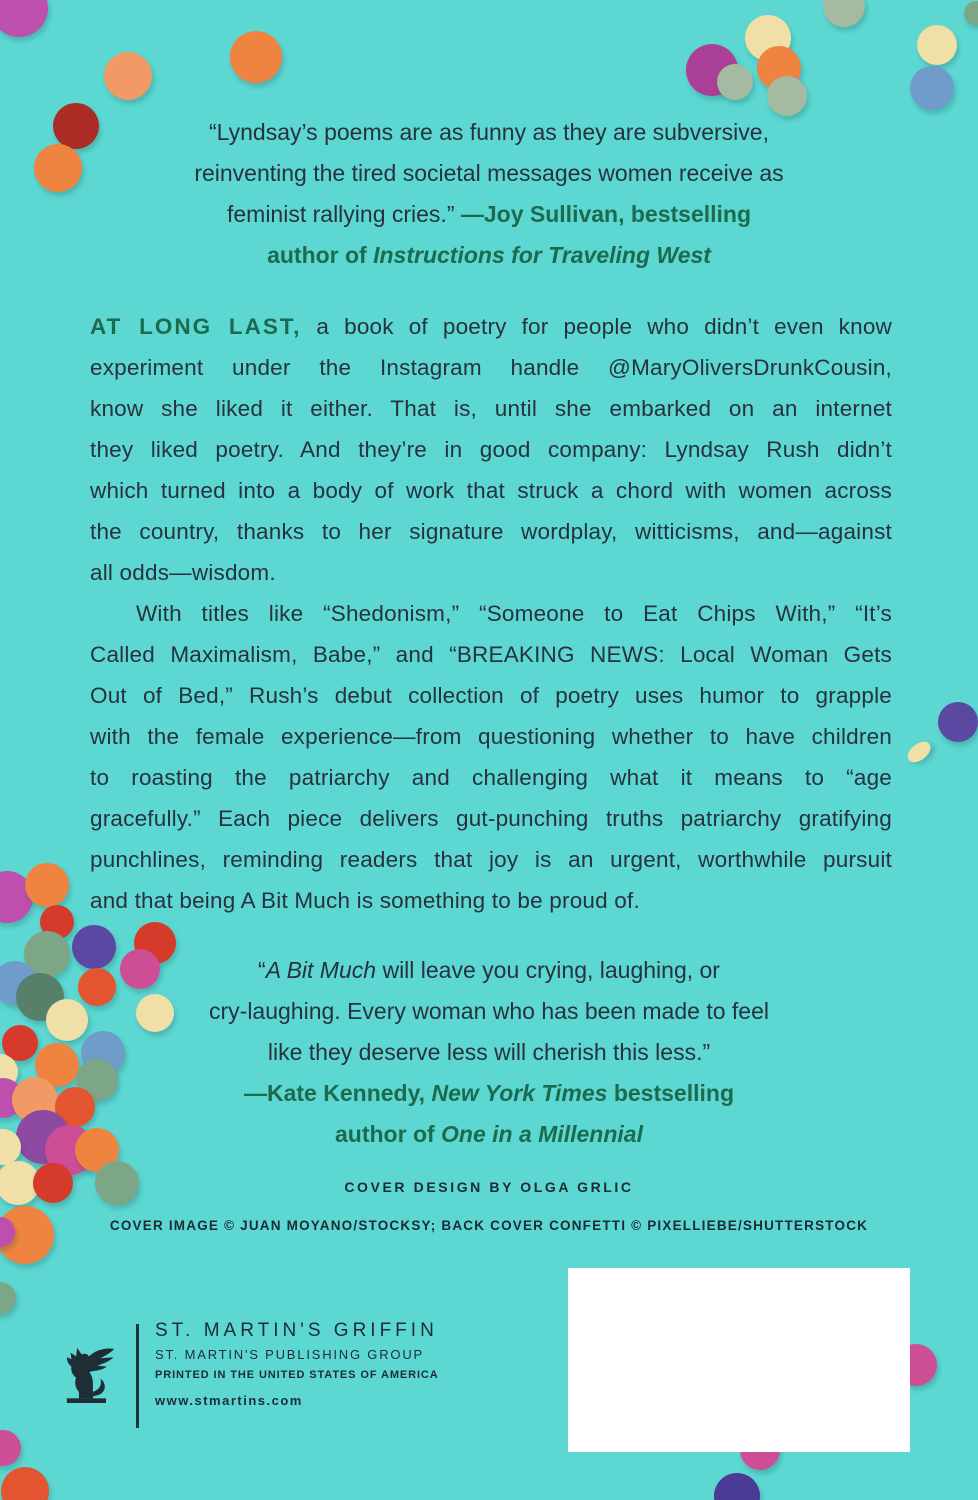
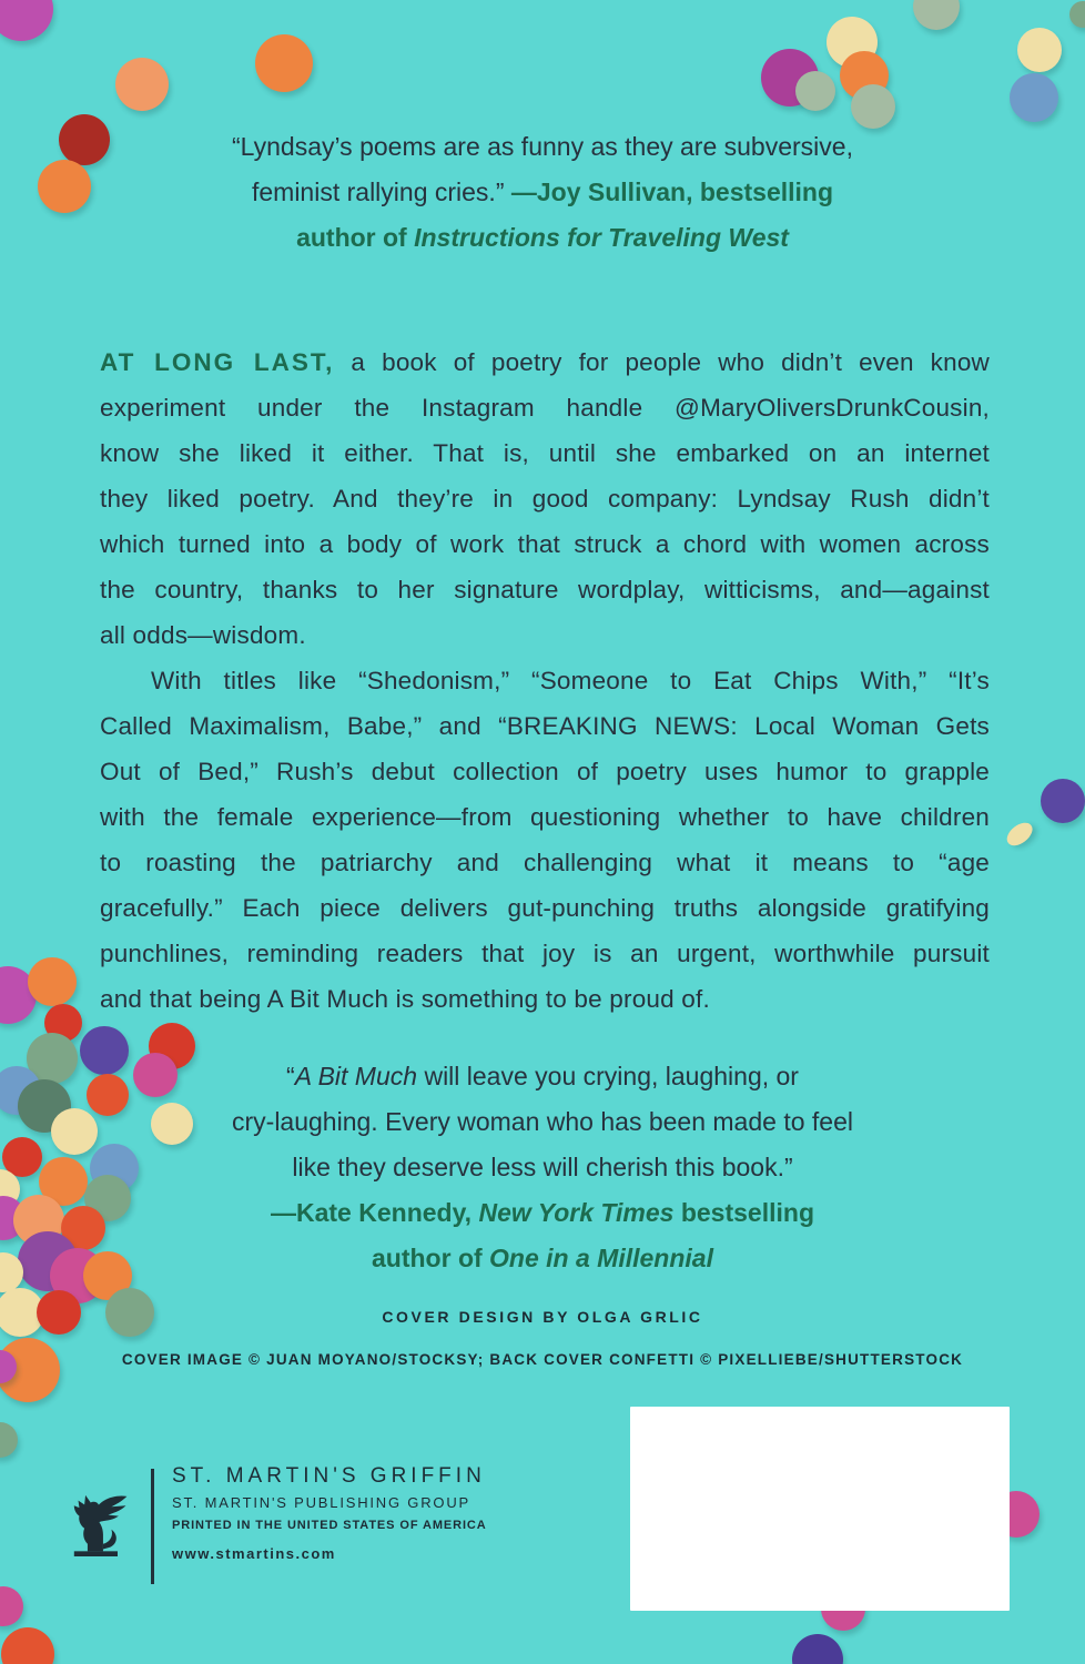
  “Lyndsay’s poems are as funny as they are subversive,
- reinventing the tired societal messages women receive as
  feminist rallying cries.” —Joy Sullivan, bestselling
  author of Instructions for Traveling West
  AT LONG LAST, a book of poetry for people who didn’t even know
  experiment under the Instagram handle @MaryOliversDrunkCousin,
  know she liked it either. That is, until she embarked on an internet
  they liked poetry. And they’re in good company: Lyndsay Rush didn’t
  which turned into a body of work that struck a chord with women across
  the country, thanks to her signature wordplay, witticisms, and—against
  all odds—wisdom.
  With titles like “Shedonism,” “Someone to Eat Chips With,” “It’s
  Called Maximalism, Babe,” and “BREAKING NEWS: Local Woman Gets
  Out of Bed,” Rush’s debut collection of poetry uses humor to grapple
  with the female experience—from questioning whether to have children
  to roasting the patriarchy and challenging what it means to “age
- gracefully.” Each piece delivers gut-punching truths patriarchy gratifying
+ gracefully.” Each piece delivers gut-punching truths alongside gratifying
  punchlines, reminding readers that joy is an urgent, worthwhile pursuit
  and that being A Bit Much is something to be proud of.
  “A Bit Much will leave you crying, laughing, or
  cry-laughing. Every woman who has been made to feel
- like they deserve less will cherish this less.”
+ like they deserve less will cherish this book.”
  —Kate Kennedy, New York Times bestselling
  author of One in a Millennial
  COVER DESIGN BY OLGA GRLIC
  COVER IMAGE © JUAN MOYANO/STOCKSY; BACK COVER CONFETTI © PIXELLIEBE/SHUTTERSTOCK
  ST. MARTIN'S GRIFFIN
  ST. MARTIN'S PUBLISHING GROUP
  PRINTED IN THE UNITED STATES OF AMERICA
  www.stmartins.com
